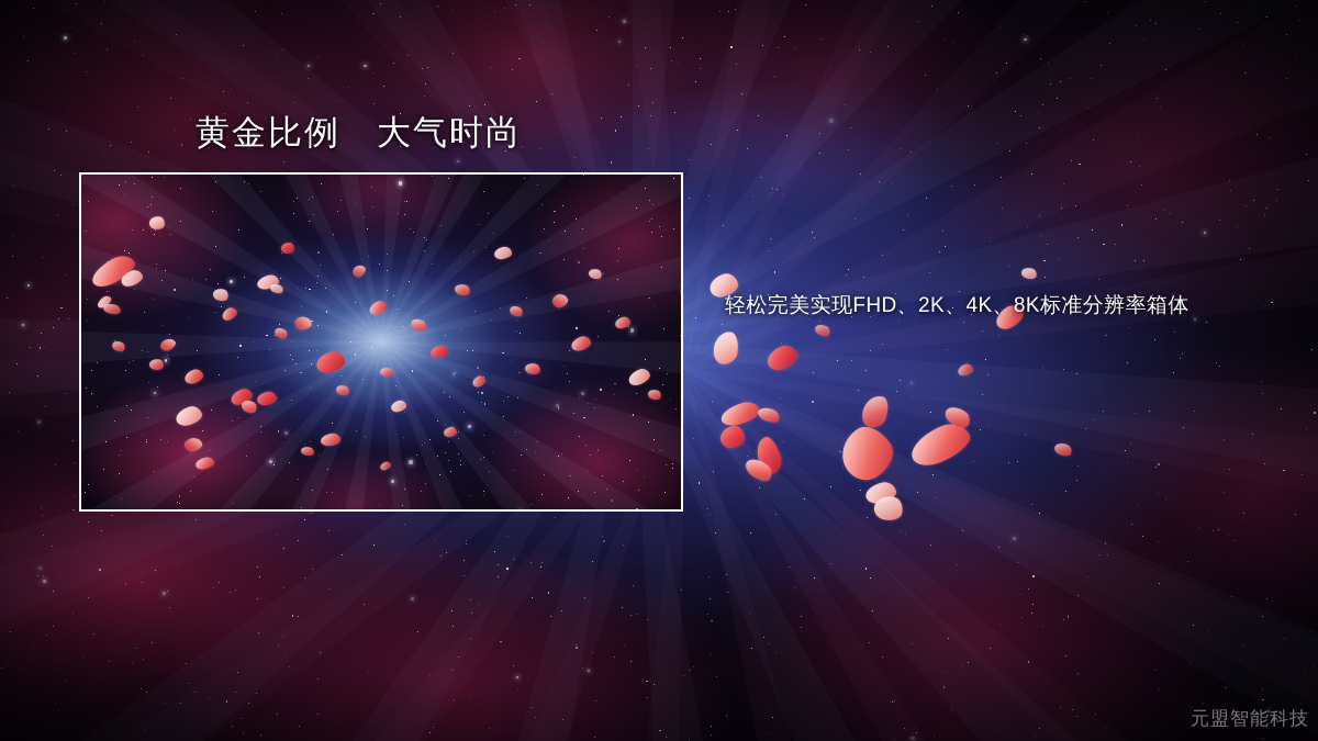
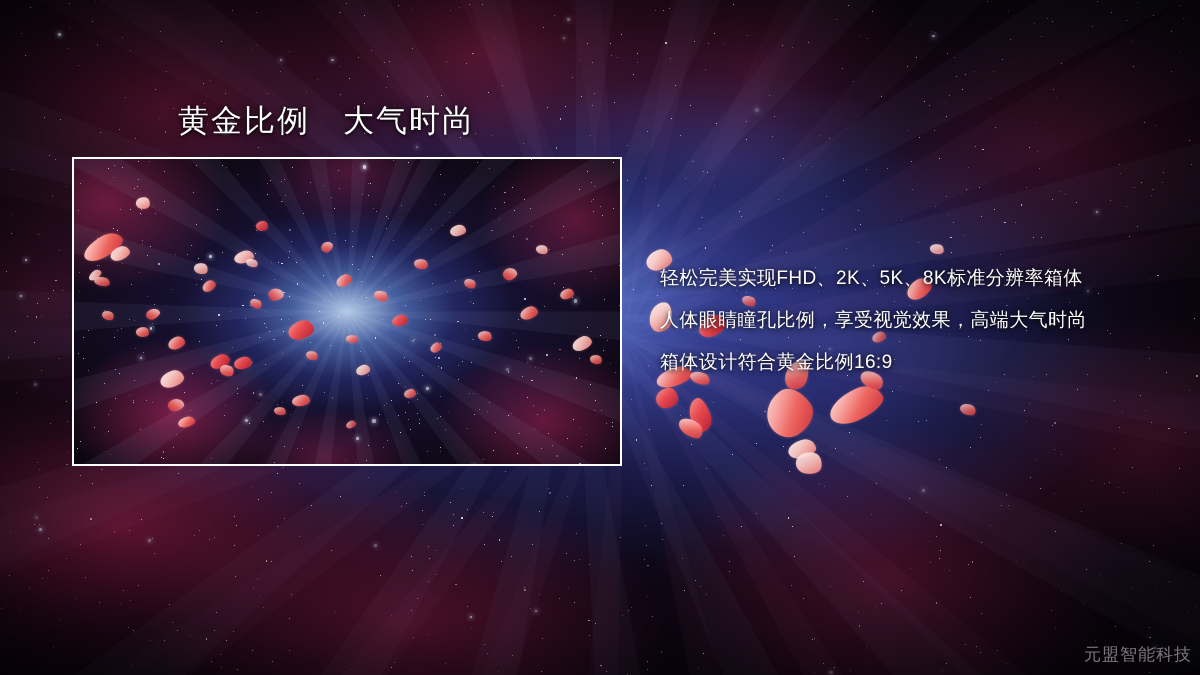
  黄金比例 大气时尚
- 轻松完美实现FHD、2K、4K、8K标准分辨率箱体
+ 轻松完美实现FHD、2K、5K、8K标准分辨率箱体
+ 人体眼睛瞳孔比例，享受视觉效果，高端大气时尚
+ 箱体设计符合黄金比例16:9
  元盟智能科技
